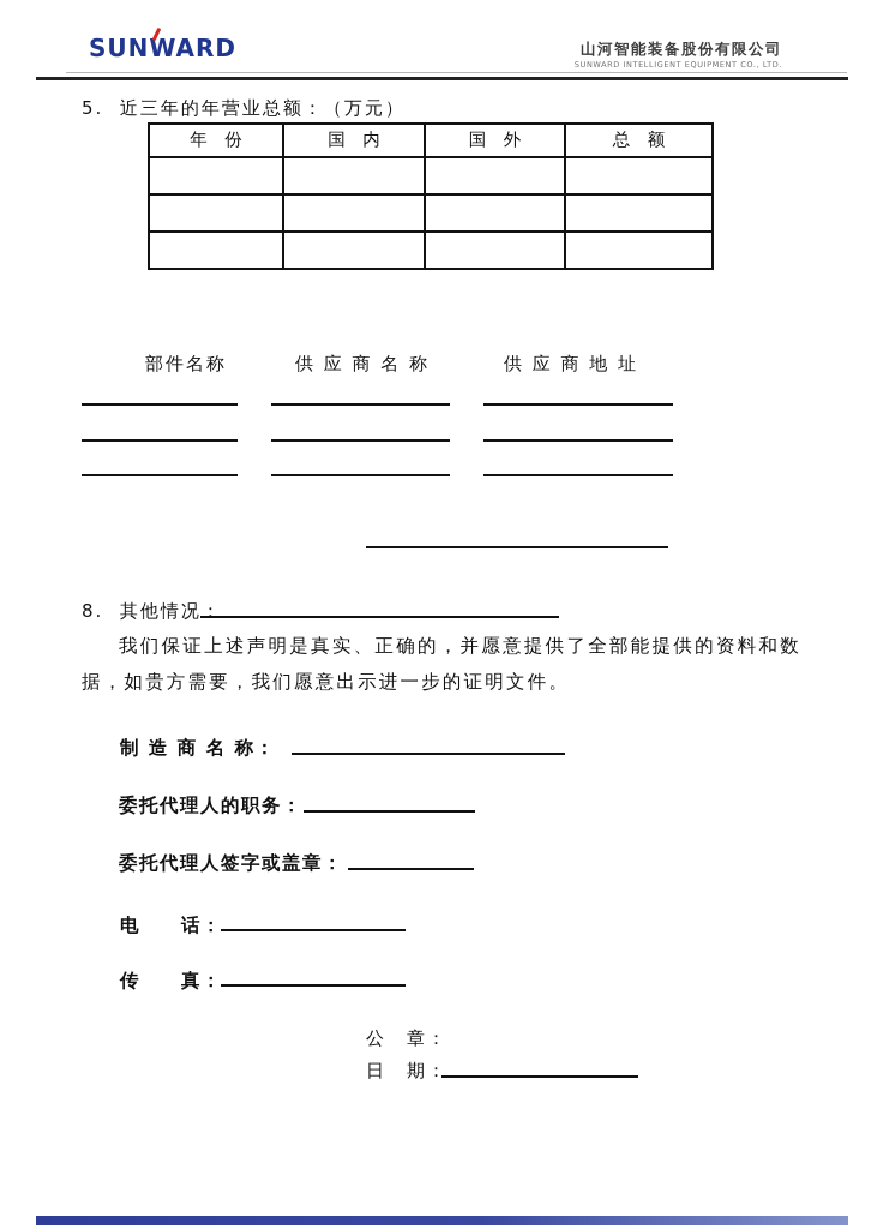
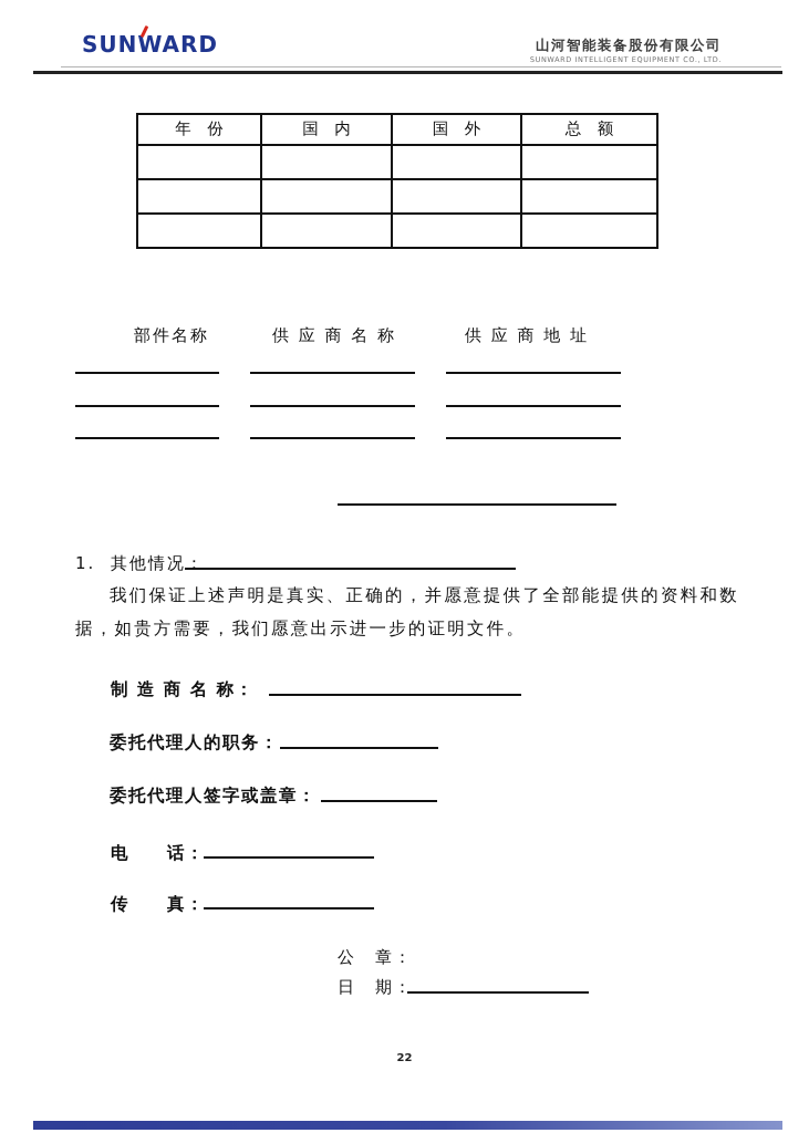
  SUNWARD
  山河智能装备股份有限公司
  SUNWARD INTELLIGENT EQUIPMENT CO., LTD.
- 5. 近三年的年营业总额：（万元）
  年 份	国 内	国 外	总 额
  部件名称
  供 应 商 名 称
  供 应 商 地 址
- 8. 其他情况：
+ 1. 其他情况：
  我们保证上述声明是真实、正确的，并愿意提供了全部能提供的资料和数据，如贵方需要，我们愿意出示进一步的证明文件。
  制 造 商 名 称：
  委托代理人的职务：
  委托代理人签字或盖章：
  电 话：
  传 真：
  公 章：
  日 期：
+ 22
